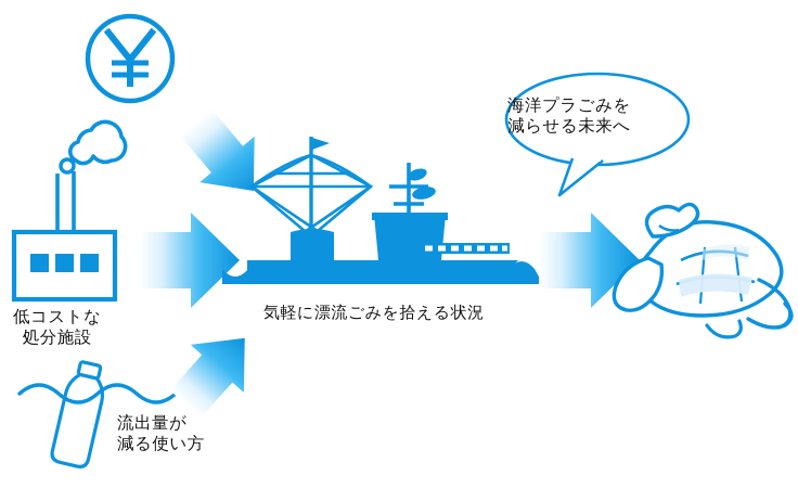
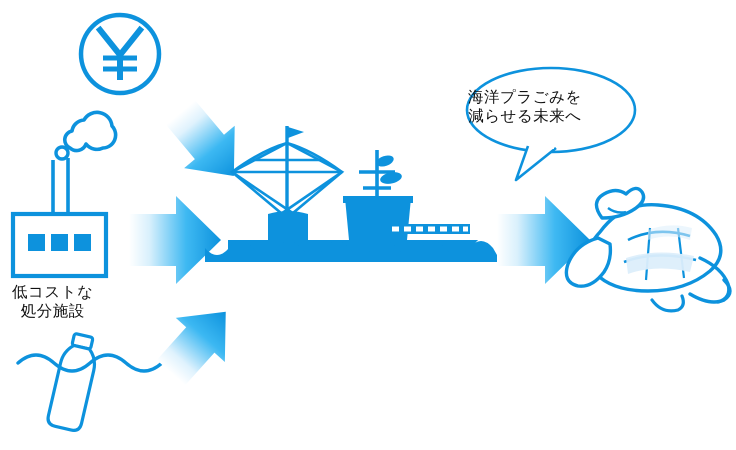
  低コストな
  処分施設
- 流出量が
- 減る使い方
- 気軽に漂流ごみを拾える状況
  海洋プラごみを
  減らせる未来へ
